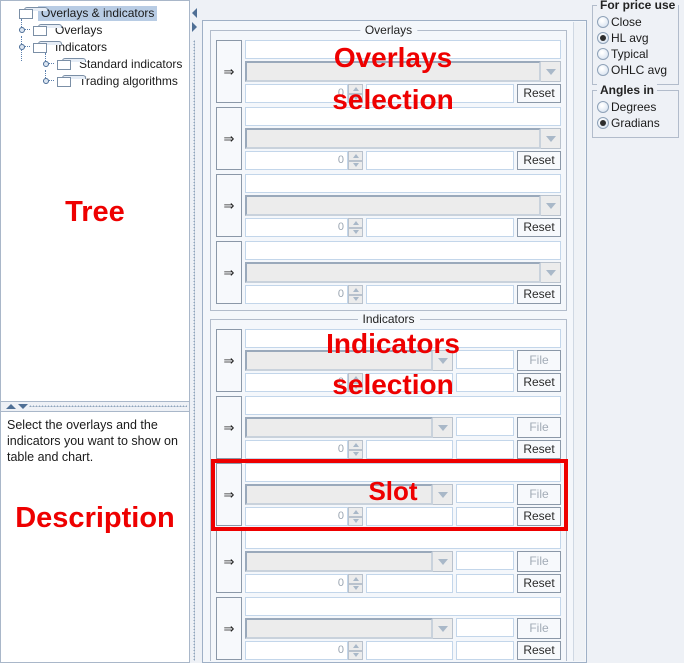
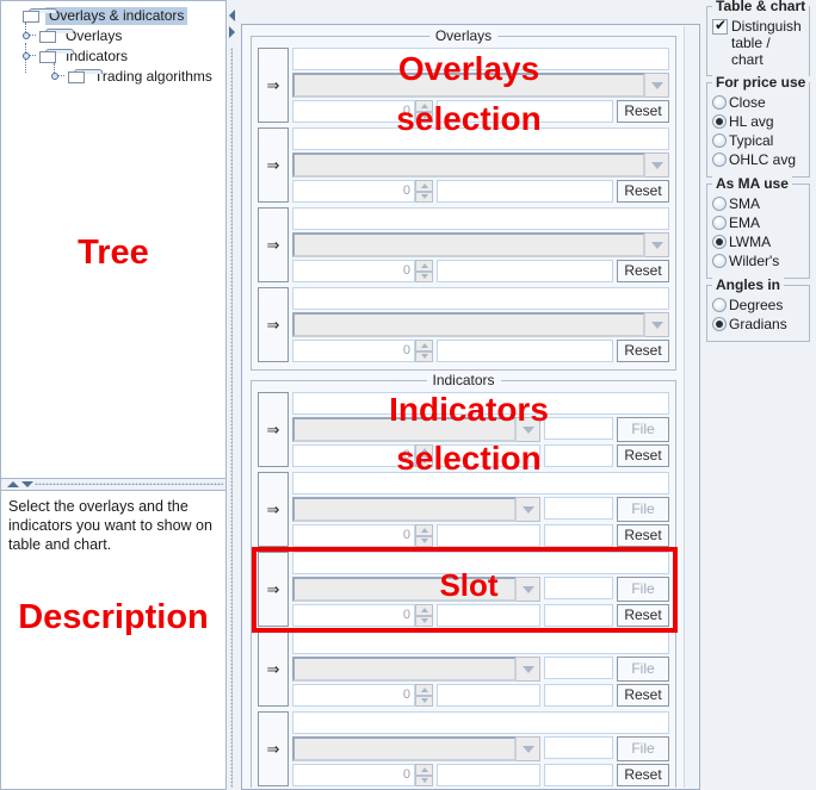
  Overlays & indicators
  Overlays
  Indicators
- Standard indicators
  Trading algorithms
  Tree
  Select the overlays and the indicators you want to show on table and chart.
  Description
  Overlays
  ⇒
  0
  Reset
  ⇒
  0
  Reset
  ⇒
  0
  Reset
  ⇒
  0
  Reset
  Indicators
  ⇒
  File
  0
  Reset
  ⇒
  File
  0
  Reset
  ⇒
  File
  0
  Reset
  ⇒
  File
  0
  Reset
  ⇒
  File
  0
  Reset
  Overlays
  selection
  Indicators
  selection
  Slot
+ Table & chart
+ Distinguish table / chart
  For price use
  Close
  HL avg
  Typical
  OHLC avg
+ As MA use
+ SMA
+ EMA
+ LWMA
+ Wilder's
  Angles in
  Degrees
  Gradians
